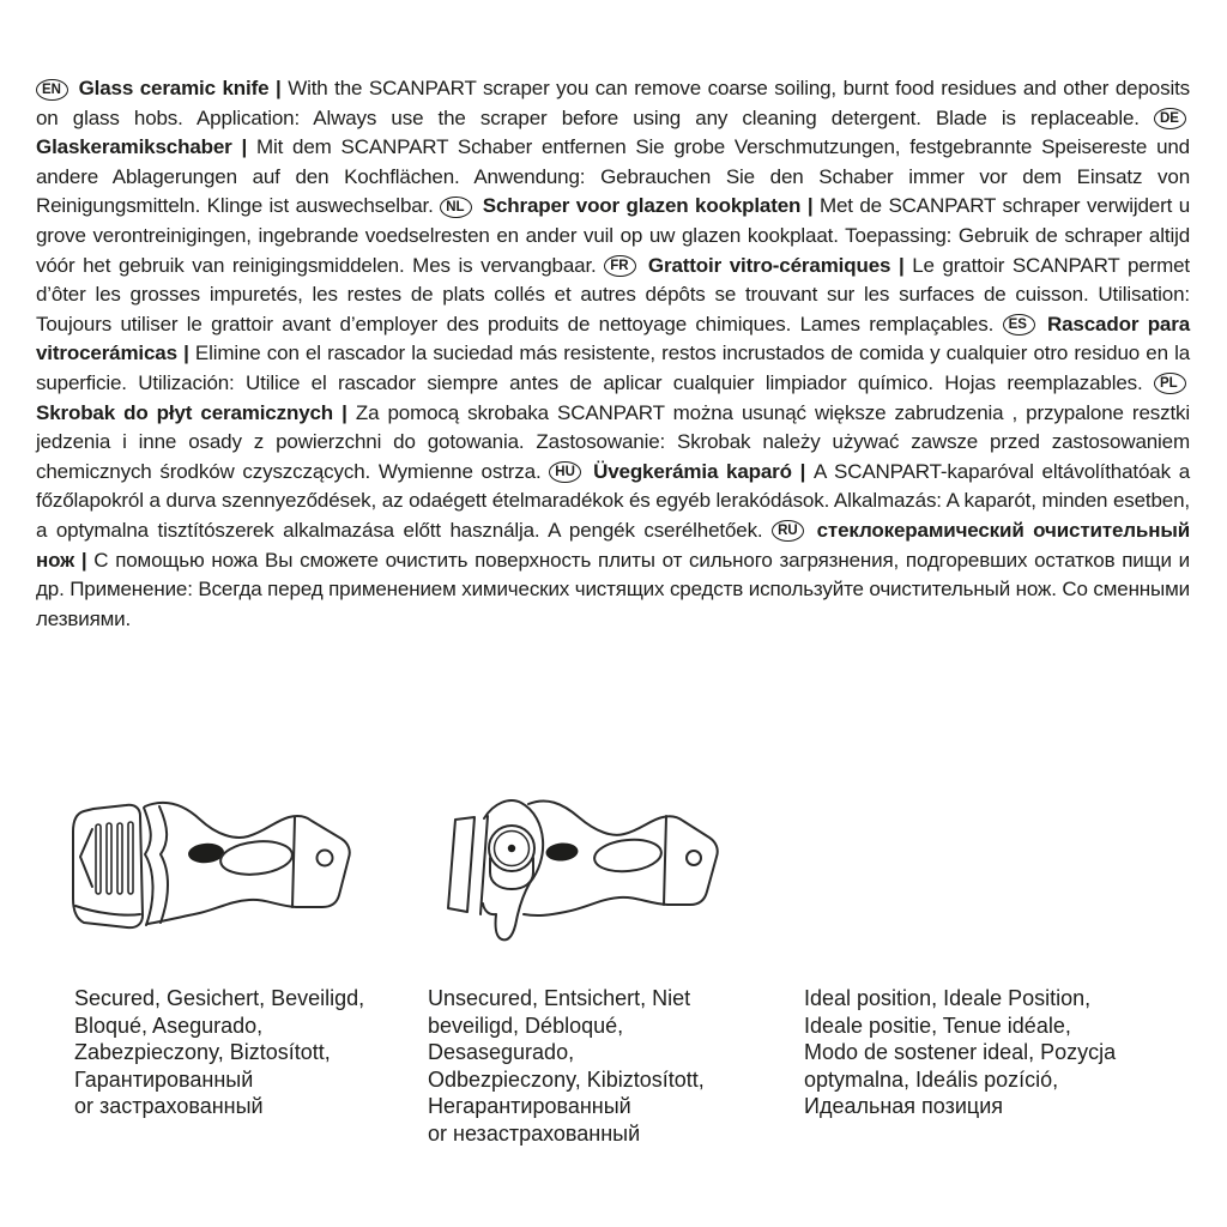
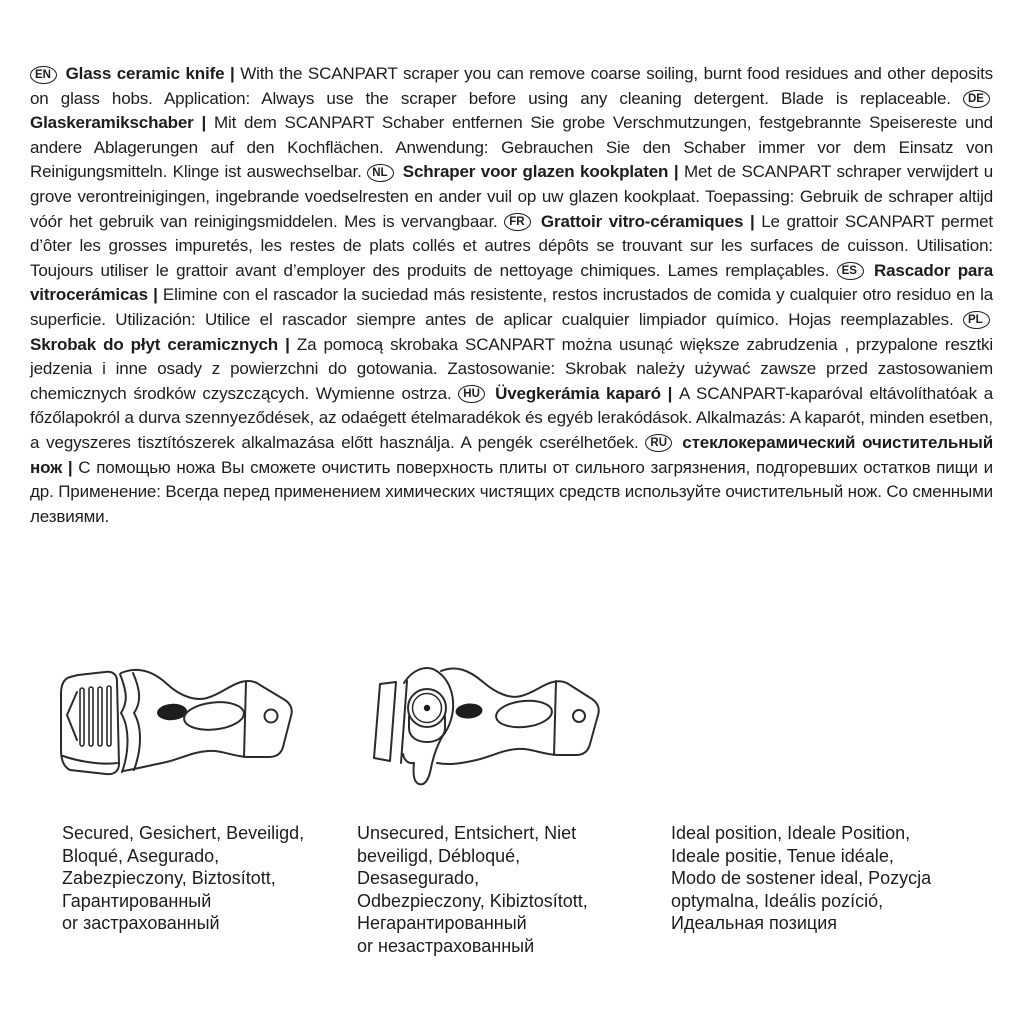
- EN Glass ceramic knife | With the SCANPART scraper you can remove coarse soiling, burnt food residues and other deposits on glass hobs. Application: Always use the scraper before using any cleaning detergent. Blade is replaceable. DE Glaskeramikschaber | Mit dem SCANPART Schaber entfernen Sie grobe Verschmutzungen, festgebrannte Speisereste und andere Ablagerungen auf den Kochflächen. Anwendung: Gebrauchen Sie den Schaber immer vor dem Einsatz von Reinigungsmitteln. Klinge ist auswechselbar. NL Schraper voor glazen kookplaten | Met de SCANPART schraper verwijdert u grove verontreinigingen, ingebrande voedselresten en ander vuil op uw glazen kookplaat. Toepassing: Gebruik de schraper altijd vóór het gebruik van reinigingsmiddelen. Mes is vervangbaar. FR Grattoir vitro-céramiques | Le grattoir SCANPART permet d’ôter les grosses impuretés, les restes de plats collés et autres dépôts se trouvant sur les surfaces de cuisson. Utilisation: Toujours utiliser le grattoir avant d’employer des produits de nettoyage chimiques. Lames remplaçables. ES Rascador para vitrocerámicas | Elimine con el rascador la suciedad más resistente, restos incrustados de comida y cualquier otro residuo en la superficie. Utilización: Utilice el rascador siempre antes de aplicar cualquier limpiador químico. Hojas reemplazables. PL Skrobak do płyt ceramicznych | Za pomocą skrobaka SCANPART można usunąć większe zabrudzenia , przypalone resztki jedzenia i inne osady z powierzchni do gotowania. Zastosowanie: Skrobak należy używać zawsze przed zastosowaniem chemicznych środków czyszczących. Wymienne ostrza. HU Üvegkerámia kaparó | A SCANPART-kaparóval eltávolíthatóak a főzőlapokról a durva szennyeződések, az odaégett ételmaradékok és egyéb lerakódások. Alkalmazás: A kaparót, minden esetben, a optymalna tisztítószerek alkalmazása előtt használja. A pengék cserélhetőek. RU стеклокерамический очистительный нож | С помощью ножа Вы сможете очистить поверхность плиты от сильного загрязнения, подгоревших остатков пищи и др. Применение: Всегда перед применением химических чистящих средств используйте очистительный нож. Со сменными лезвиями.
+ EN Glass ceramic knife | With the SCANPART scraper you can remove coarse soiling, burnt food residues and other deposits on glass hobs. Application: Always use the scraper before using any cleaning detergent. Blade is replaceable. DE Glaskeramikschaber | Mit dem SCANPART Schaber entfernen Sie grobe Verschmutzungen, festgebrannte Speisereste und andere Ablagerungen auf den Kochflächen. Anwendung: Gebrauchen Sie den Schaber immer vor dem Einsatz von Reinigungsmitteln. Klinge ist auswechselbar. NL Schraper voor glazen kookplaten | Met de SCANPART schraper verwijdert u grove verontreinigingen, ingebrande voedselresten en ander vuil op uw glazen kookplaat. Toepassing: Gebruik de schraper altijd vóór het gebruik van reinigingsmiddelen. Mes is vervangbaar. FR Grattoir vitro-céramiques | Le grattoir SCANPART permet d’ôter les grosses impuretés, les restes de plats collés et autres dépôts se trouvant sur les surfaces de cuisson. Utilisation: Toujours utiliser le grattoir avant d’employer des produits de nettoyage chimiques. Lames remplaçables. ES Rascador para vitrocerámicas | Elimine con el rascador la suciedad más resistente, restos incrustados de comida y cualquier otro residuo en la superficie. Utilización: Utilice el rascador siempre antes de aplicar cualquier limpiador químico. Hojas reemplazables. PL Skrobak do płyt ceramicznych | Za pomocą skrobaka SCANPART można usunąć większe zabrudzenia , przypalone resztki jedzenia i inne osady z powierzchni do gotowania. Zastosowanie: Skrobak należy używać zawsze przed zastosowaniem chemicznych środków czyszczących. Wymienne ostrza. HU Üvegkerámia kaparó | A SCANPART-kaparóval eltávolíthatóak a főzőlapokról a durva szennyeződések, az odaégett ételmaradékok és egyéb lerakódások. Alkalmazás: A kaparót, minden esetben, a vegyszeres tisztítószerek alkalmazása előtt használja. A pengék cserélhetőek. RU стеклокерамический очистительный нож | С помощью ножа Вы сможете очистить поверхность плиты от сильного загрязнения, подгоревших остатков пищи и др. Применение: Всегда перед применением химических чистящих средств используйте очистительный нож. Со сменными лезвиями.
  Secured, Gesichert, Beveiligd,
  Bloqué, Asegurado,
  Zabezpieczony, Biztosított,
  Гарантированный
  or застрахованный
  Unsecured, Entsichert, Niet
  beveiligd, Débloqué,
  Desasegurado,
  Odbezpieczony, Kibiztosított,
  Негарантированный
  or незастрахованный
  Ideal position, Ideale Position,
  Ideale positie, Tenue idéale,
  Modo de sostener ideal, Pozycja
  optymalna, Ideális pozíció,
  Идеальная позиция
